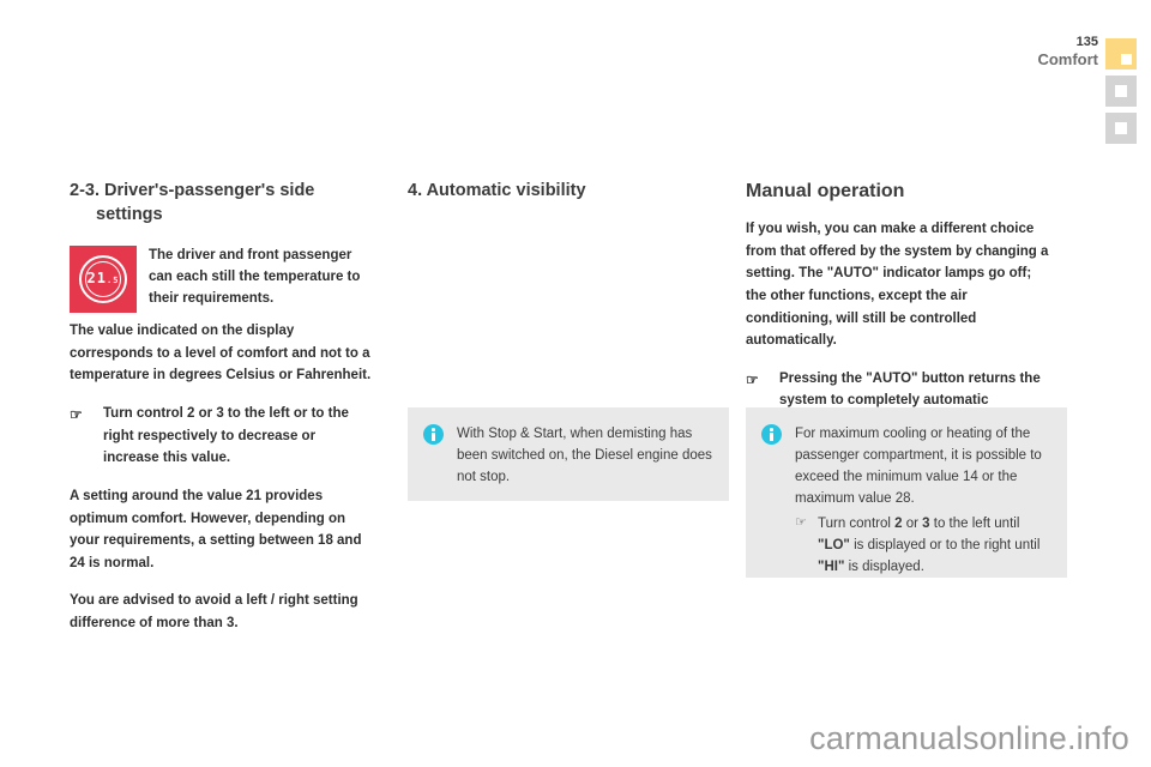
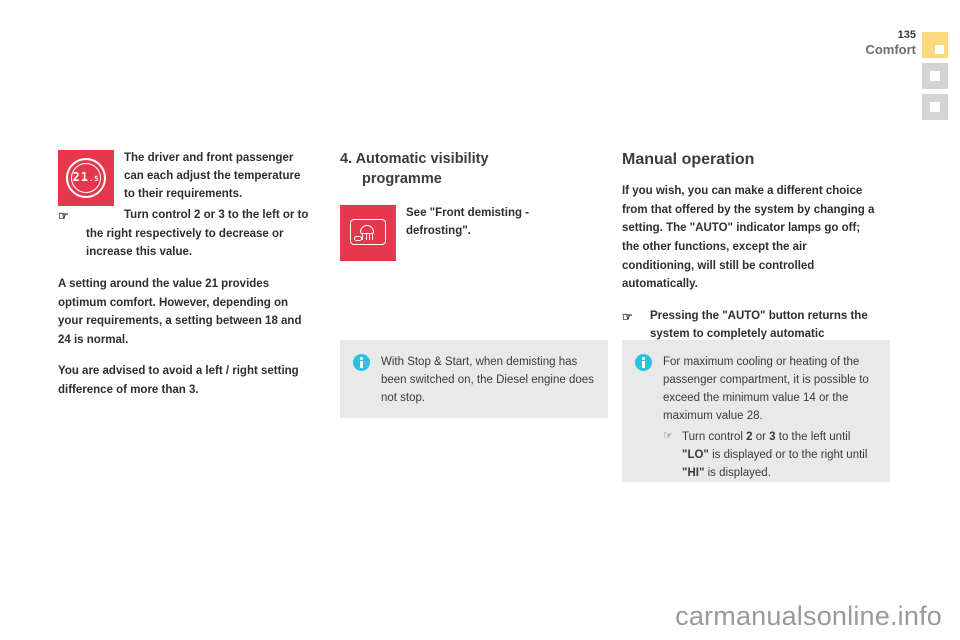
  135
  Comfort
- 2-3. Driver's-passenger's side
- settings
  21.5
- The driver and front passenger can each still the temperature to their requirements.
+ The driver and front passenger can each adjust the temperature to their requirements.
- The value indicated on the display corresponds to a level of comfort and not to a temperature in degrees Celsius or Fahrenheit.
  ☞
  Turn control 2 or 3 to the left or to the right respectively to decrease or increase this value.
  A setting around the value 21 provides optimum comfort. However, depending on your requirements, a setting between 18 and 24 is normal.
  You are advised to avoid a left / right setting difference of more than 3.
  4. Automatic visibility
+ programme
+ See "Front demisting - defrosting".
  With Stop & Start, when demisting has been switched on, the Diesel engine does not stop.
  Manual operation
  If you wish, you can make a different choice from that offered by the system by changing a setting. The "AUTO" indicator lamps go off; the other functions, except the air conditioning, will still be controlled automatically.
  ☞
  Pressing the "AUTO" button returns the system to completely automatic
  For maximum cooling or heating of the passenger compartment, it is possible to exceed the minimum value 14 or the maximum value 28.
  ☞
  Turn control 2 or 3 to the left until "LO" is displayed or to the right until "HI" is displayed.
  carmanualsonline.info
